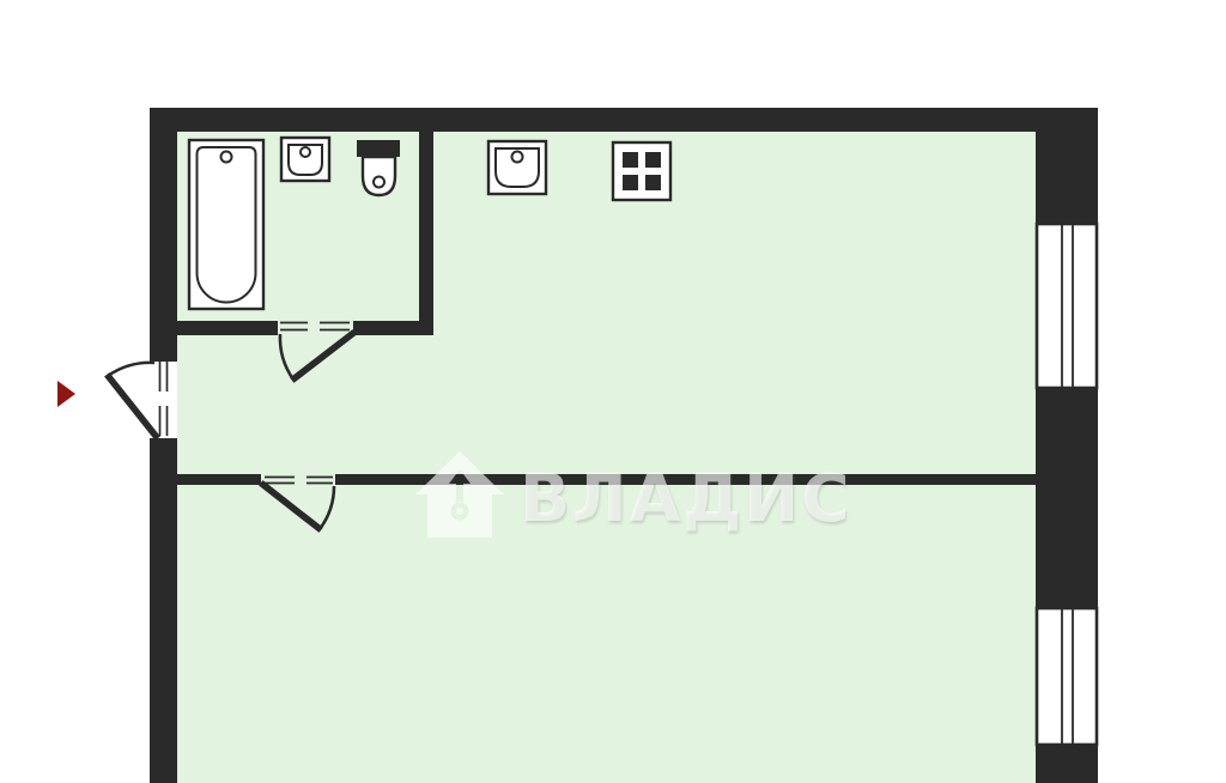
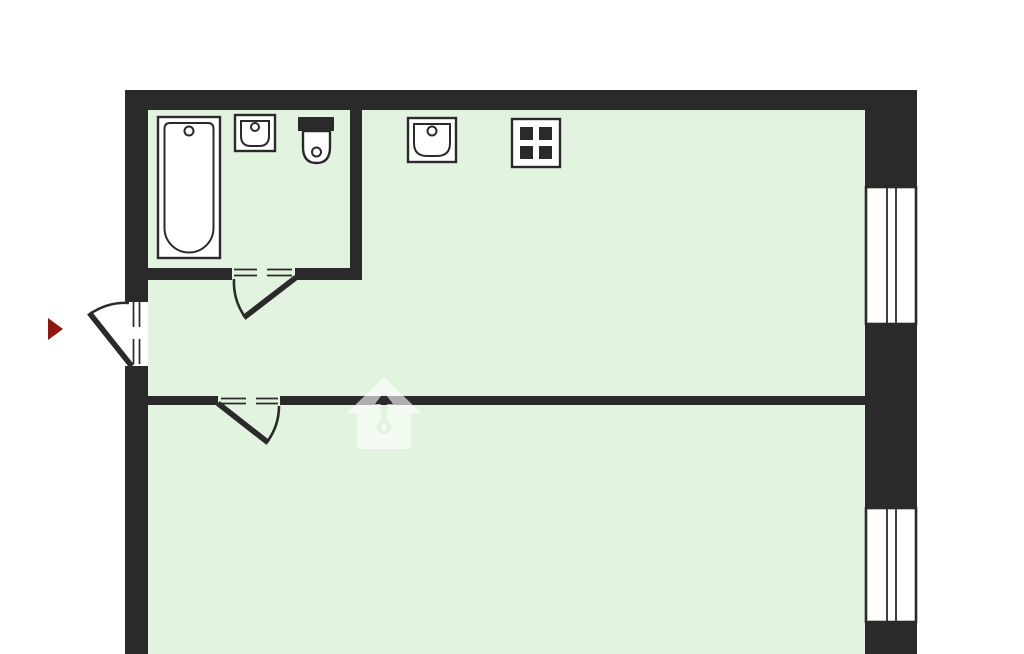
- ВЛАДИС
